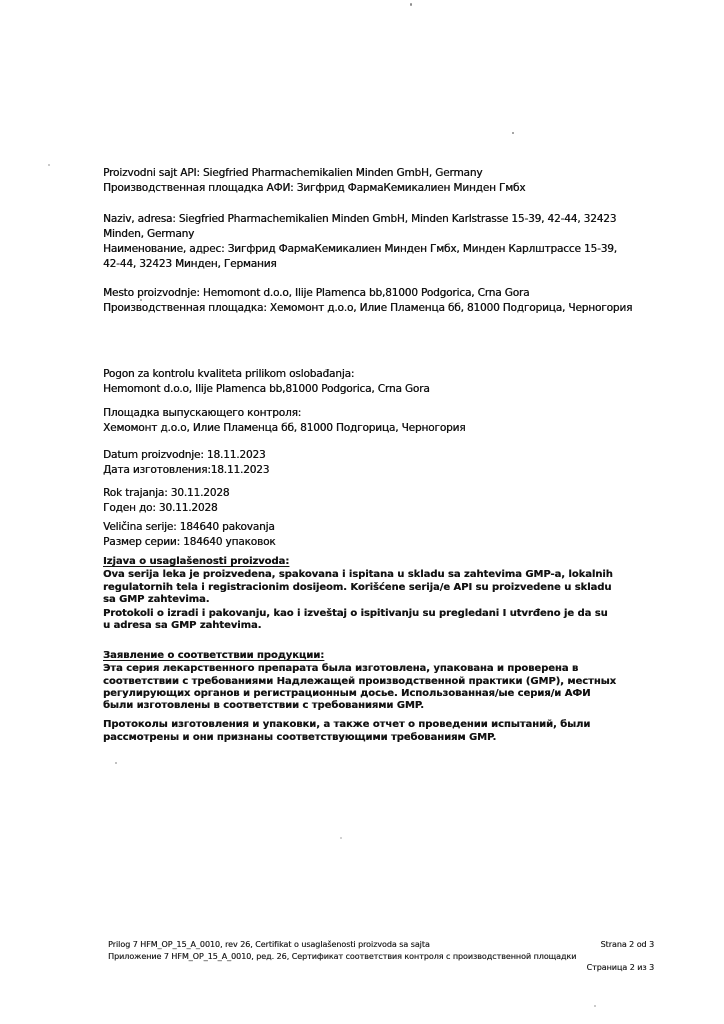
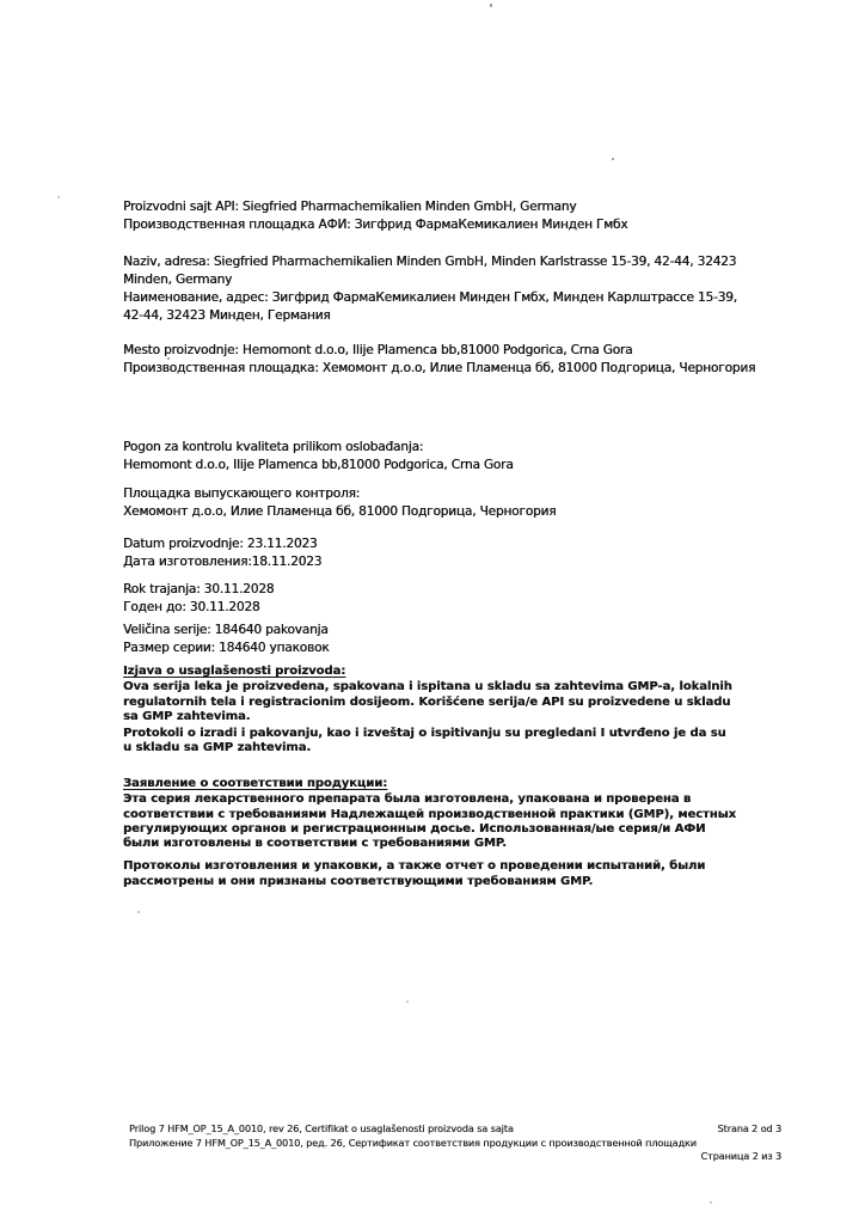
  Proizvodni sajt API: Siegfried Pharmachemikalien Minden GmbH, Germany
  Производственная площадка АФИ: Зигфрид ФармаКемикалиен Минден Гмбх
  Naziv, adresa: Siegfried Pharmachemikalien Minden GmbH, Minden Karlstrasse 15-39, 42-44, 32423
  Minden, Germany
  Наименование, адрес: Зигфрид ФармаКемикалиен Минден Гмбх, Минден Карлштрассе 15-39,
  42-44, 32423 Минден, Германия
  Mesto proizvodnje: Hemomont d.o.o, Ilije Plamenca bb,81000 Podgorica, Crna Gora
  Производственная площадка: Хемомонт д.о.о, Илие Пламенца бб, 81000 Подгорица, Черногория
  Pogon za kontrolu kvaliteta prilikom oslobađanja:
  Hemomont d.o.o, Ilije Plamenca bb,81000 Podgorica, Crna Gora
  Площадка выпускающего контроля:
  Хемомонт д.о.о, Илие Пламенца бб, 81000 Подгорица, Черногория
- Datum proizvodnje: 18.11.2023
+ Datum proizvodnje: 23.11.2023
  Дата изготовления:18.11.2023
  Rok trajanja: 30.11.2028
  Годен до: 30.11.2028
  Veličina serije: 184640 pakovanja
  Размер серии: 184640 упаковок
  Izjava o usaglašenosti proizvoda:
  Ova serija leka je proizvedena, spakovana i ispitana u skladu sa zahtevima GMP-a, lokalnih
  regulatornih tela i registracionim dosijeom. Korišćene serija/e API su proizvedene u skladu
  sa GMP zahtevima.
  Protokoli o izradi i pakovanju, kao i izveštaj o ispitivanju su pregledani I utvrđeno je da su
- u adresa sa GMP zahtevima.
+ u skladu sa GMP zahtevima.
  Заявление о соответствии продукции:
  Эта серия лекарственного препарата была изготовлена, упакована и проверена в
  соответствии с требованиями Надлежащей производственной практики (GMP), местных
  регулирующих органов и регистрационным досье. Использованная/ые серия/и АФИ
  были изготовлены в соответствии с требованиями GMP.
  Протоколы изготовления и упаковки, а также отчет о проведении испытаний, были
  рассмотрены и они признаны соответствующими требованиям GMP.
  Prilog 7 HFM_OP_15_A_0010, rev 26, Certifikat o usaglašenosti proizvoda sa sajta
  Strana 2 od 3
- Приложение 7 HFM_OP_15_A_0010, ред. 26, Сертификат соответствия контроля с производственной площадки
+ Приложение 7 HFM_OP_15_A_0010, ред. 26, Сертификат соответствия продукции с производственной площадки
  Страница 2 из 3
